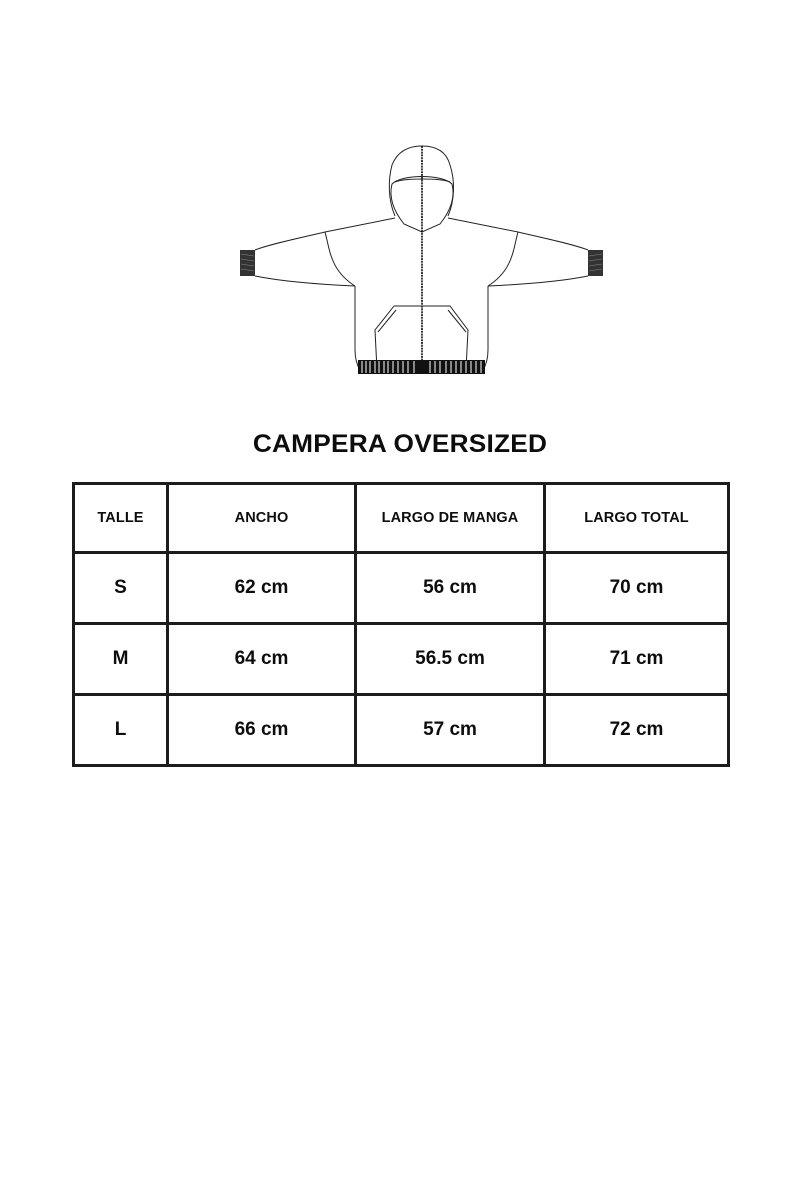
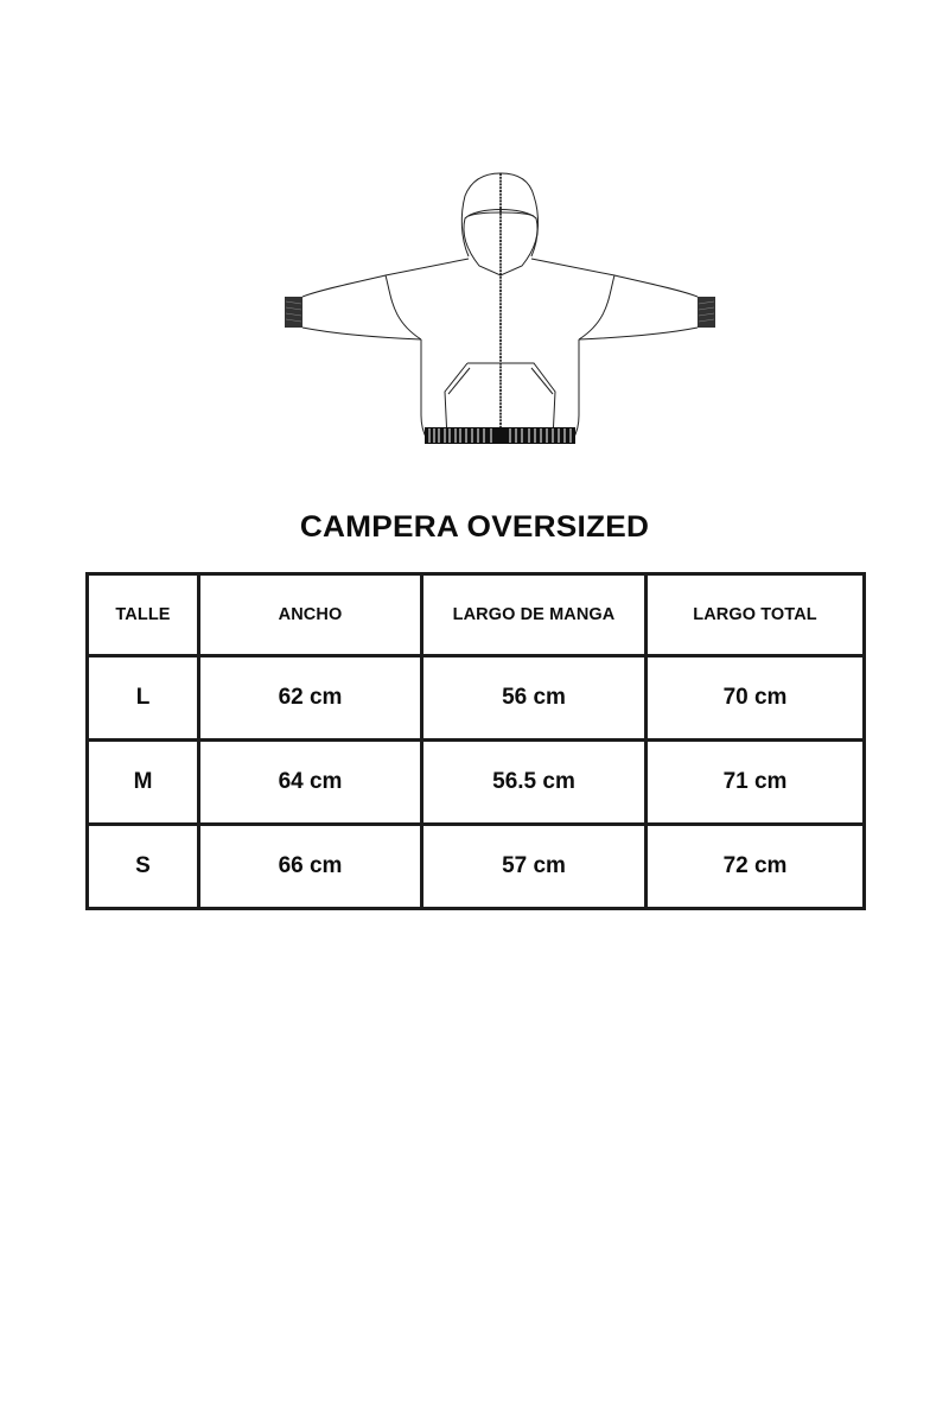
  CAMPERA OVERSIZED
  TALLE	ANCHO	LARGO DE MANGA	LARGO TOTAL
- S	62 cm	56 cm	70 cm
+ L	62 cm	56 cm	70 cm
  M	64 cm	56.5 cm	71 cm
- L	66 cm	57 cm	72 cm
+ S	66 cm	57 cm	72 cm
